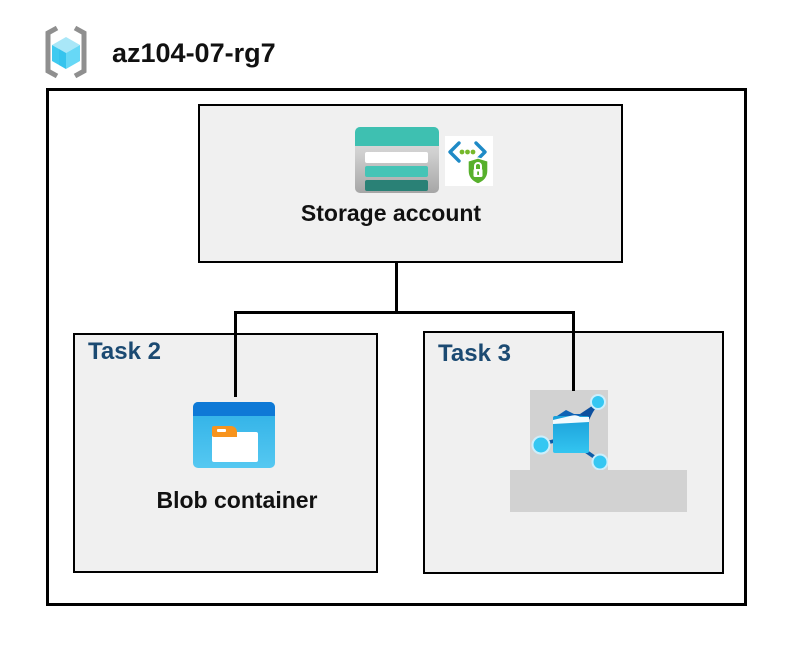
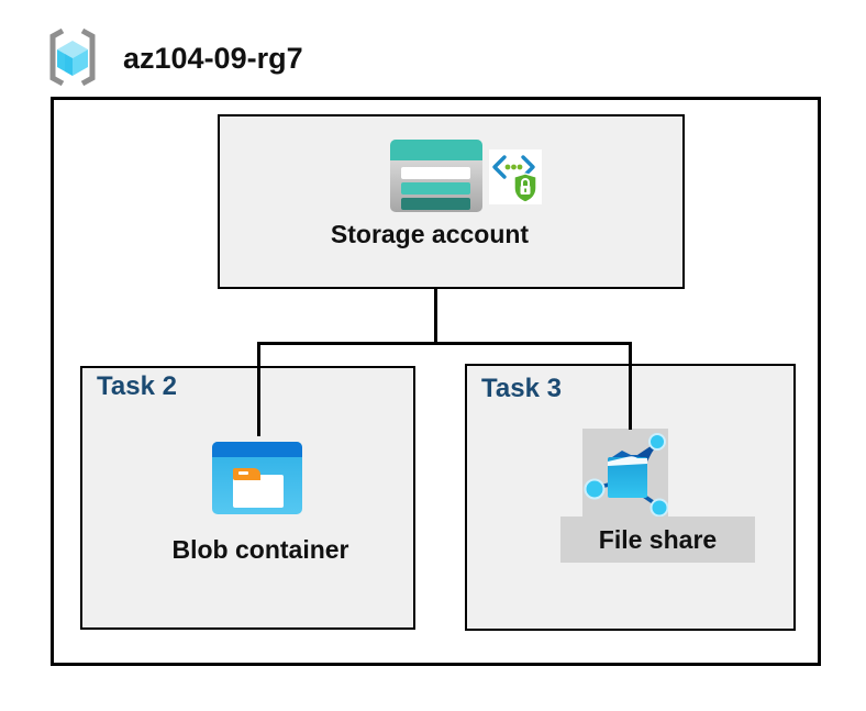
- az104-07-rg7
+ az104-09-rg7
  Task 2
  Task 3
  Storage account
  Blob container
+ File share
